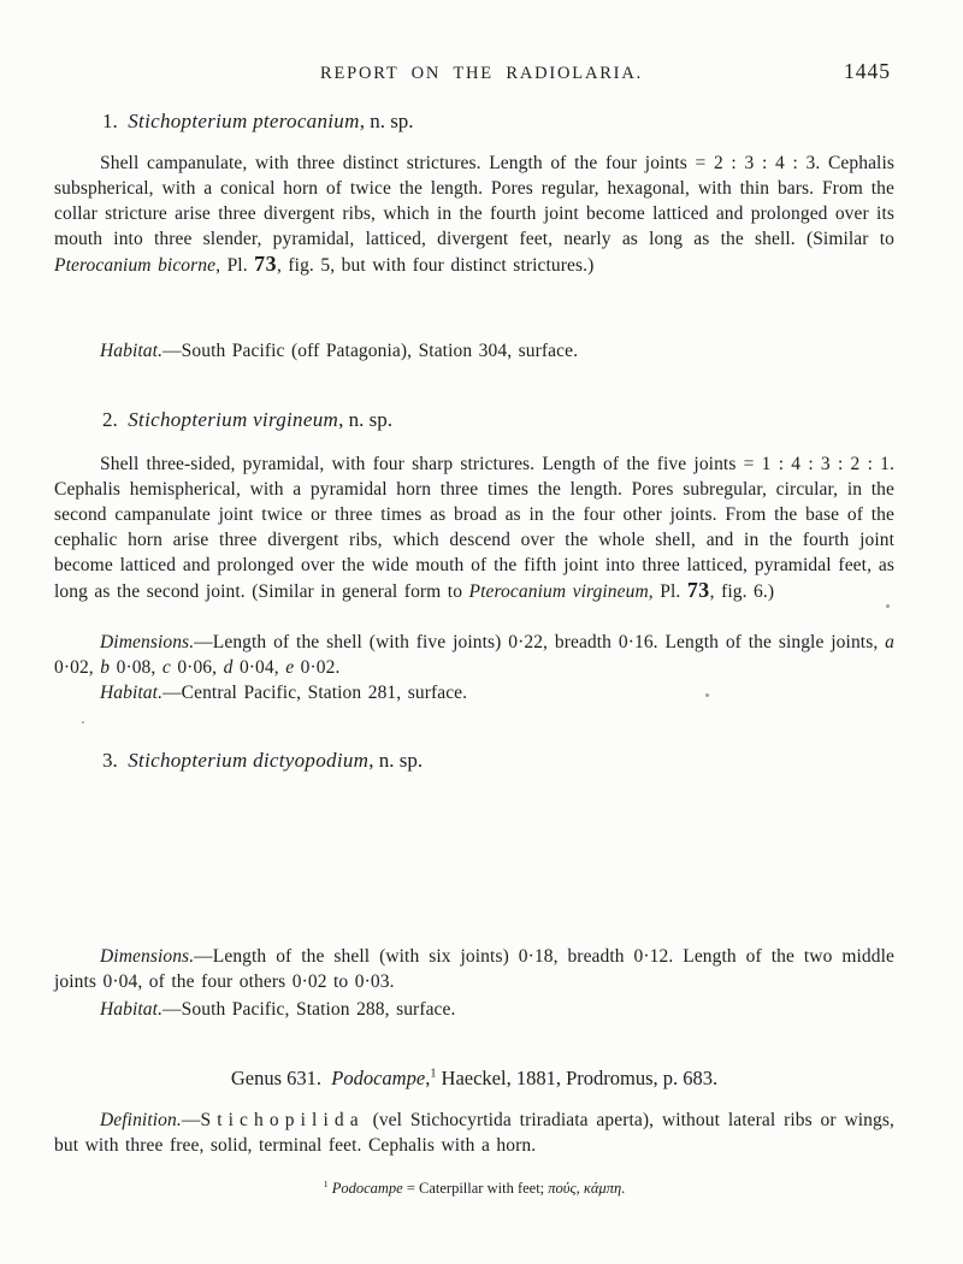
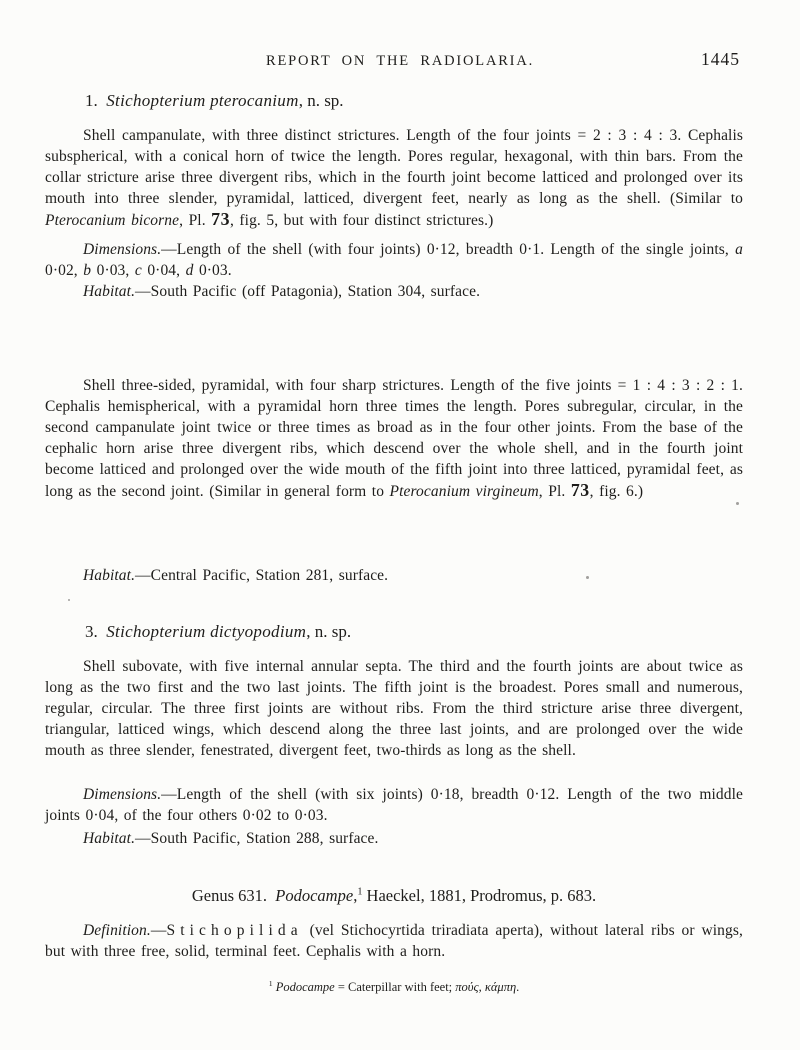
  REPORT ON THE RADIOLARIA.
  1445
  1. Stichopterium pterocanium, n. sp.
  Shell campanulate, with three distinct strictures. Length of the four joints = 2 : 3 : 4 : 3. Cephalis subspherical, with a conical horn of twice the length. Pores regular, hexagonal, with thin bars. From the collar stricture arise three divergent ribs, which in the fourth joint become latticed and prolonged over its mouth into three slender, pyramidal, latticed, divergent feet, nearly as long as the shell. (Similar to Pterocanium bicorne, Pl. 73, fig. 5, but with four distinct strictures.)
+ Dimensions.—Length of the shell (with four joints) 0·12, breadth 0·1. Length of the single joints, a 0·02, b 0·03, c 0·04, d 0·03.
  Habitat.—South Pacific (off Patagonia), Station 304, surface.
- 2. Stichopterium virgineum, n. sp.
  Shell three-sided, pyramidal, with four sharp strictures. Length of the five joints = 1 : 4 : 3 : 2 : 1. Cephalis hemispherical, with a pyramidal horn three times the length. Pores subregular, circular, in the second campanulate joint twice or three times as broad as in the four other joints. From the base of the cephalic horn arise three divergent ribs, which descend over the whole shell, and in the fourth joint become latticed and prolonged over the wide mouth of the fifth joint into three latticed, pyramidal feet, as long as the second joint. (Similar in general form to Pterocanium virgineum, Pl. 73, fig. 6.)
- Dimensions.—Length of the shell (with five joints) 0·22, breadth 0·16. Length of the single joints, a 0·02, b 0·08, c 0·06, d 0·04, e 0·02.
  Habitat.—Central Pacific, Station 281, surface.
  3. Stichopterium dictyopodium, n. sp.
+ Shell subovate, with five internal annular septa. The third and the fourth joints are about twice as long as the two first and the two last joints. The fifth joint is the broadest. Pores small and numerous, regular, circular. The three first joints are without ribs. From the third stricture arise three divergent, triangular, latticed wings, which descend along the three last joints, and are prolonged over the wide mouth as three slender, fenestrated, divergent feet, two-thirds as long as the shell.
  Dimensions.—Length of the shell (with six joints) 0·18, breadth 0·12. Length of the two middle joints 0·04, of the four others 0·02 to 0·03.
  Habitat.—South Pacific, Station 288, surface.
  Genus 631. Podocampe,1 Haeckel, 1881, Prodromus, p. 683.
  Definition.—Stichopilida (vel Stichocyrtida triradiata aperta), without lateral ribs or wings, but with three free, solid, terminal feet. Cephalis with a horn.
  1 Podocampe = Caterpillar with feet; πούς, κάμπη.
